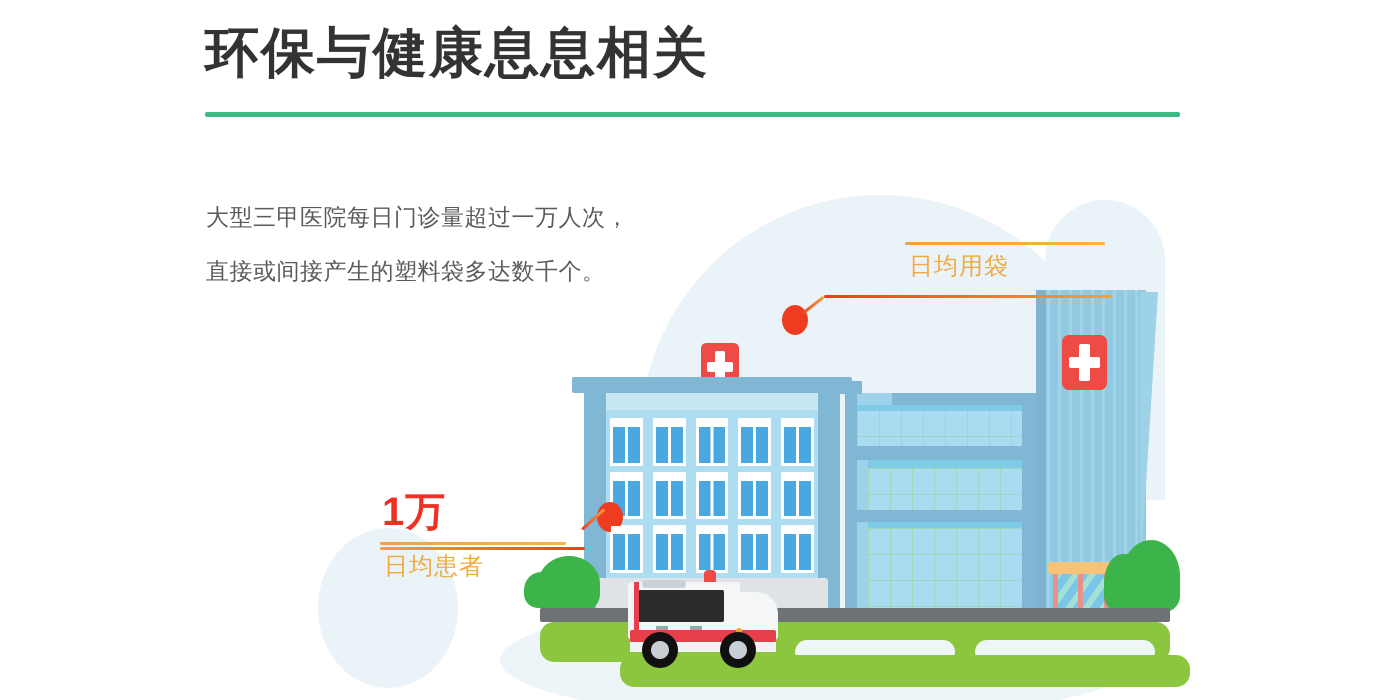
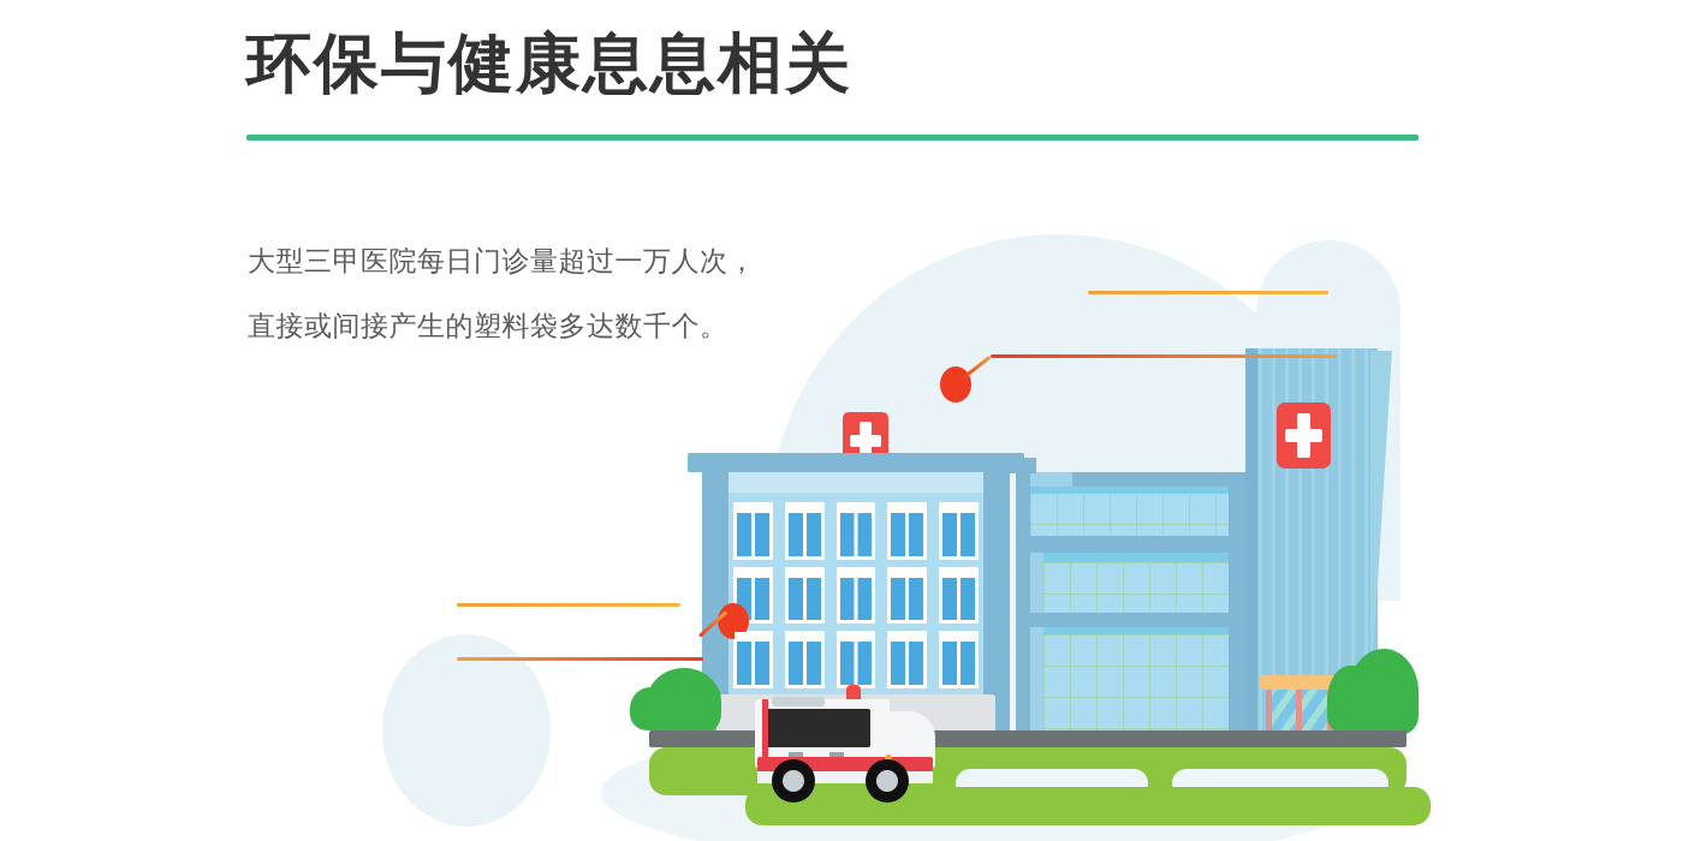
  环保与健康息息相关
  大型三甲医院每日门诊量超过一万人次，直接或间接产生的塑料袋多达数千个。
- 日均用袋
- 1万
- 日均患者
